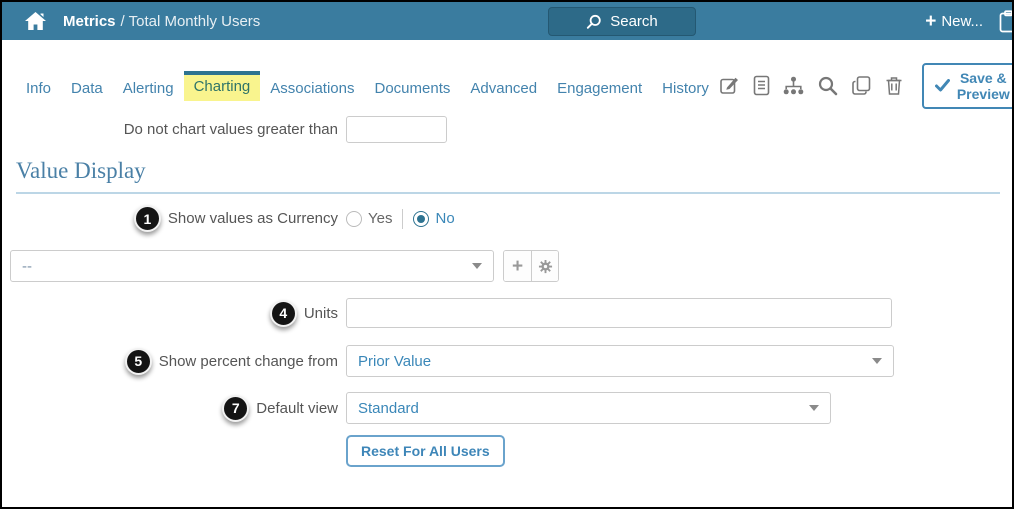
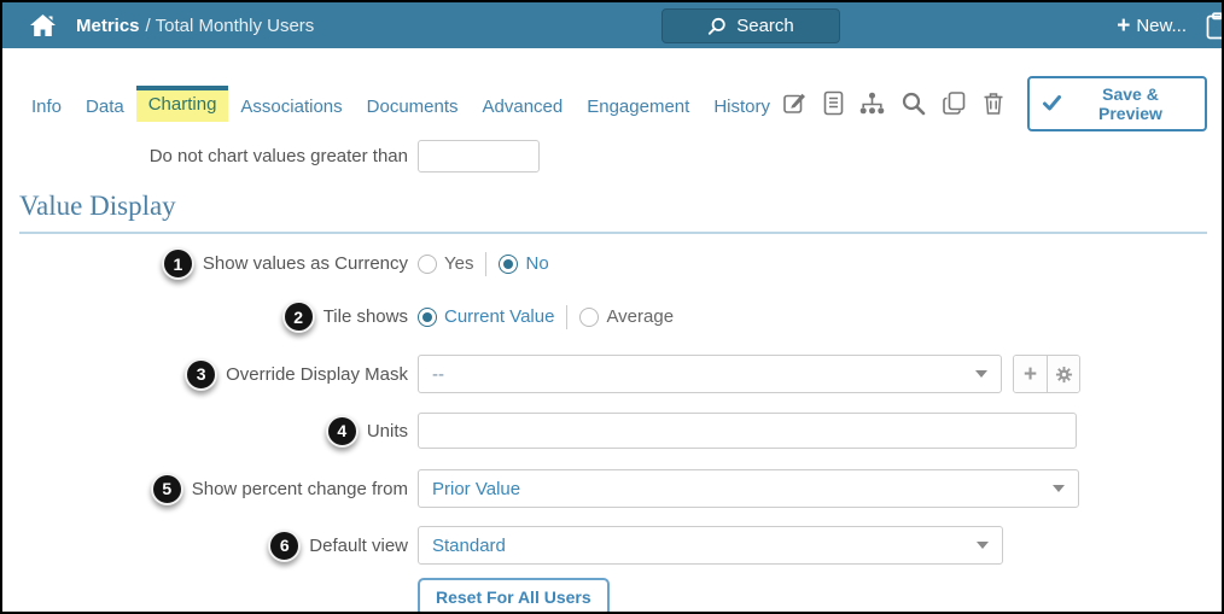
  Metrics / Total Monthly Users
  Search
  +
  New...
  Info
  Data
- Alerting
  Charting
  Associations
  Documents
  Advanced
  Engagement
  History
  Save & Preview
  Do not chart values greater than
  Value Display
  1
  Show values as Currency
  Yes
  No
+ 2
+ Tile shows
+ Current Value
+ Average
+ 3
+ Override Display Mask
  --
  +
  4
  Units
  5
  Show percent change from
  Prior Value
- 7
+ 6
  Default view
  Standard
  Reset For All Users
